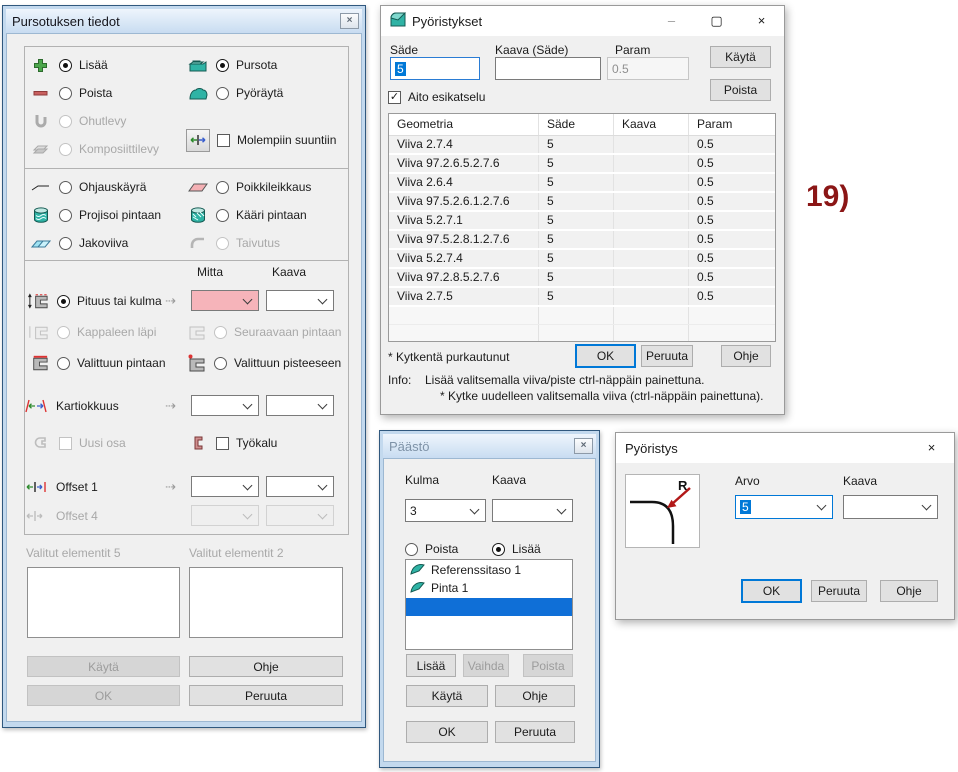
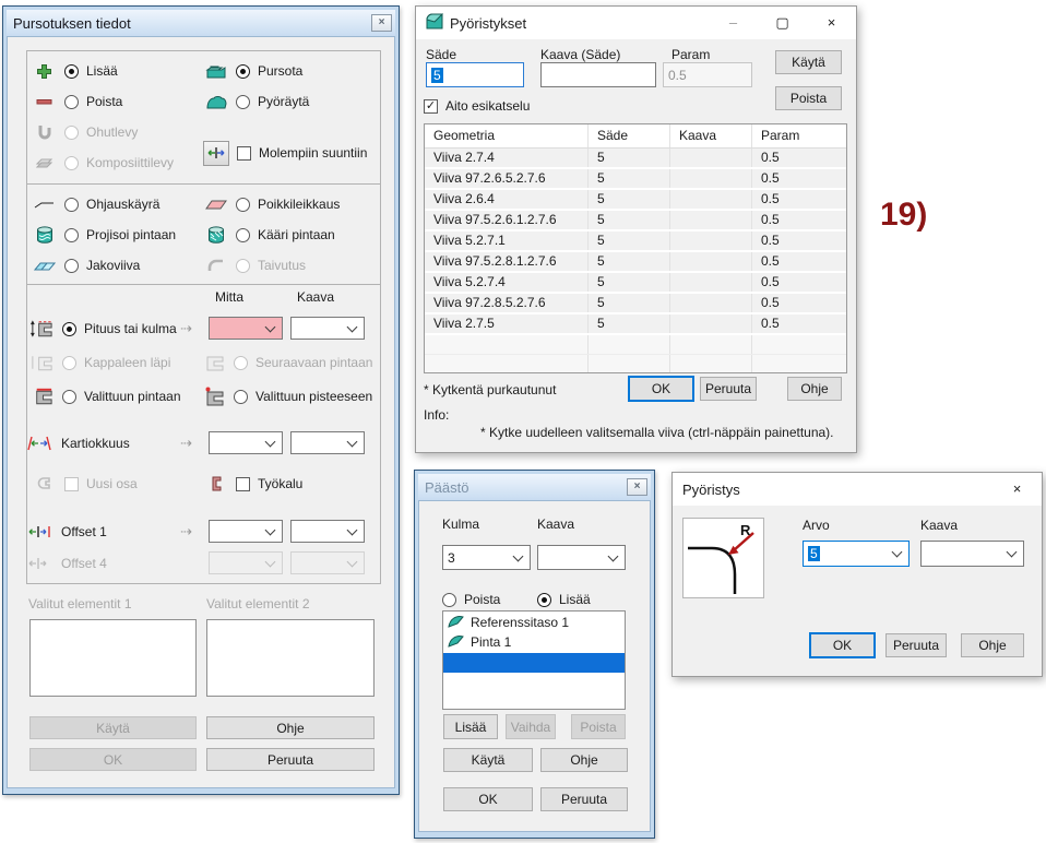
  Pursotuksen tiedot
  ×
  Lisää
  Poista
  Ohutlevy
  Komposiittilevy
  Pursota
  Pyöräytä
  Molempiin suuntiin
  Ohjauskäyrä
  Projisoi pintaan
  Jakoviiva
  Poikkileikkaus
  Kääri pintaan
  Taivutus
  Mitta
  Kaava
  Pituus tai kulma
  ⇢
  Kappaleen läpi
  Seuraavaan pintaan
  Valittuun pintaan
  Valittuun pisteeseen
  Kartiokkuus
  ⇢
  Uusi osa
  Työkalu
  Offset 1
  ⇢
  Offset 4
- Valitut elementit 5
+ Valitut elementit 1
  Valitut elementit 2
  Käytä
  Ohje
  OK
  Peruuta
  Pyöristykset
  –
  ▢
  ×
  Säde
  Kaava (Säde)
  Param
  5
  0.5
  Käytä
  Poista
  ✓
  Aito esikatselu
  Geometria
  Säde
  Kaava
  Param
  Viiva 2.7.4
  5
  0.5
  Viiva 97.2.6.5.2.7.6
  5
  0.5
  Viiva 2.6.4
  5
  0.5
  Viiva 97.5.2.6.1.2.7.6
  5
  0.5
  Viiva 5.2.7.1
  5
  0.5
  Viiva 97.5.2.8.1.2.7.6
  5
  0.5
  Viiva 5.2.7.4
  5
  0.5
  Viiva 97.2.8.5.2.7.6
  5
  0.5
  Viiva 2.7.5
  5
  0.5
  * Kytkentä purkautunut
  OK
  Peruuta
  Ohje
  Info:
- Lisää valitsemalla viiva/piste ctrl-näppäin painettuna.
  * Kytke uudelleen valitsemalla viiva (ctrl-näppäin painettuna).
  19)
  Päästö
  ×
  Kulma
  Kaava
  3
  Poista
  Lisää
  Referenssitaso 1
  Pinta 1
  Lisää
  Vaihda
  Poista
  Käytä
  Ohje
  OK
  Peruuta
  Pyöristys
  ×
  R
  Arvo
  Kaava
  5
  OK
  Peruuta
  Ohje
